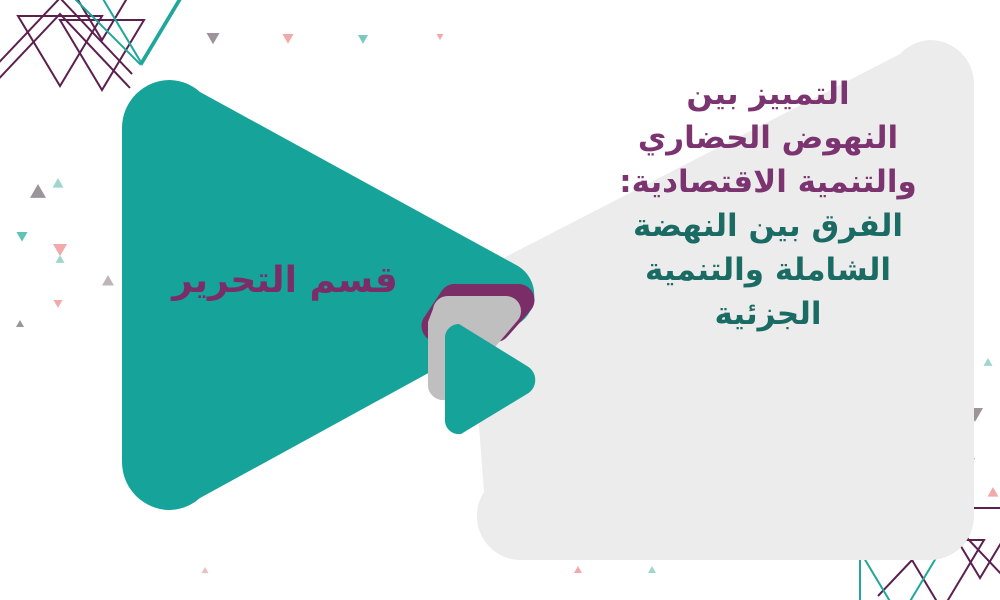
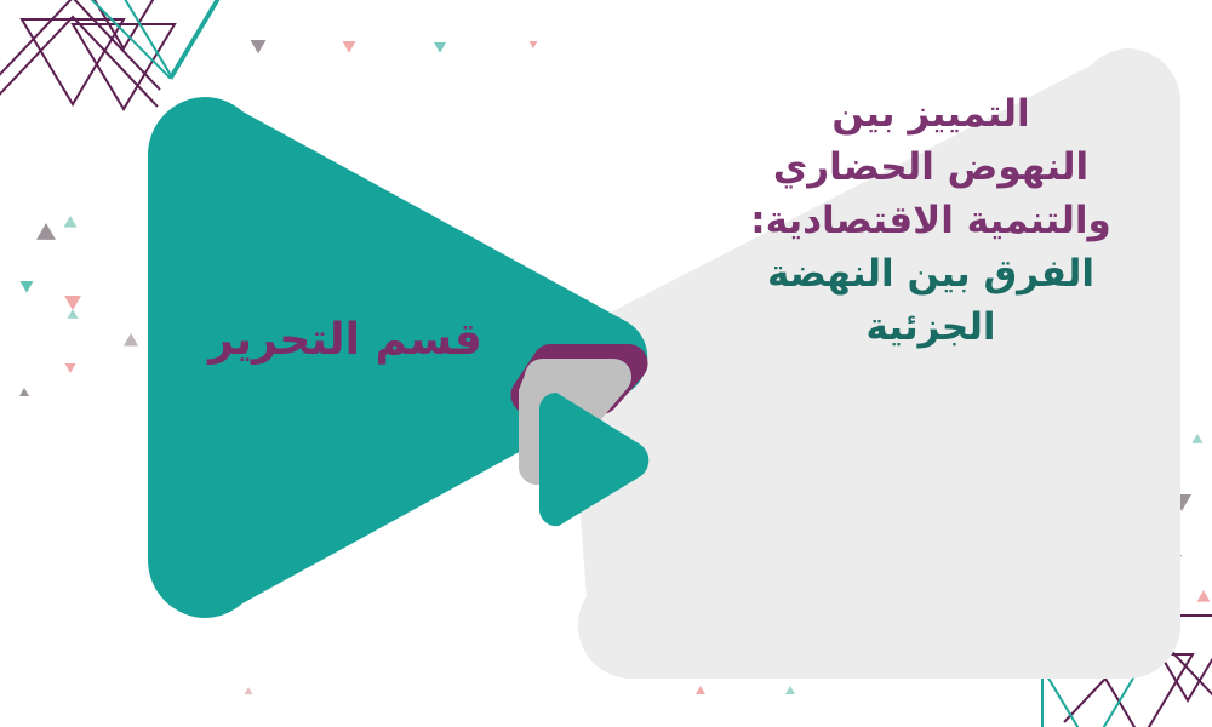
  قسم التحرير
  التمييز بين
  النهوض الحضاري
  والتنمية الاقتصادية:
  الفرق بين النهضة
- الشاملة والتنمية
  الجزئية
